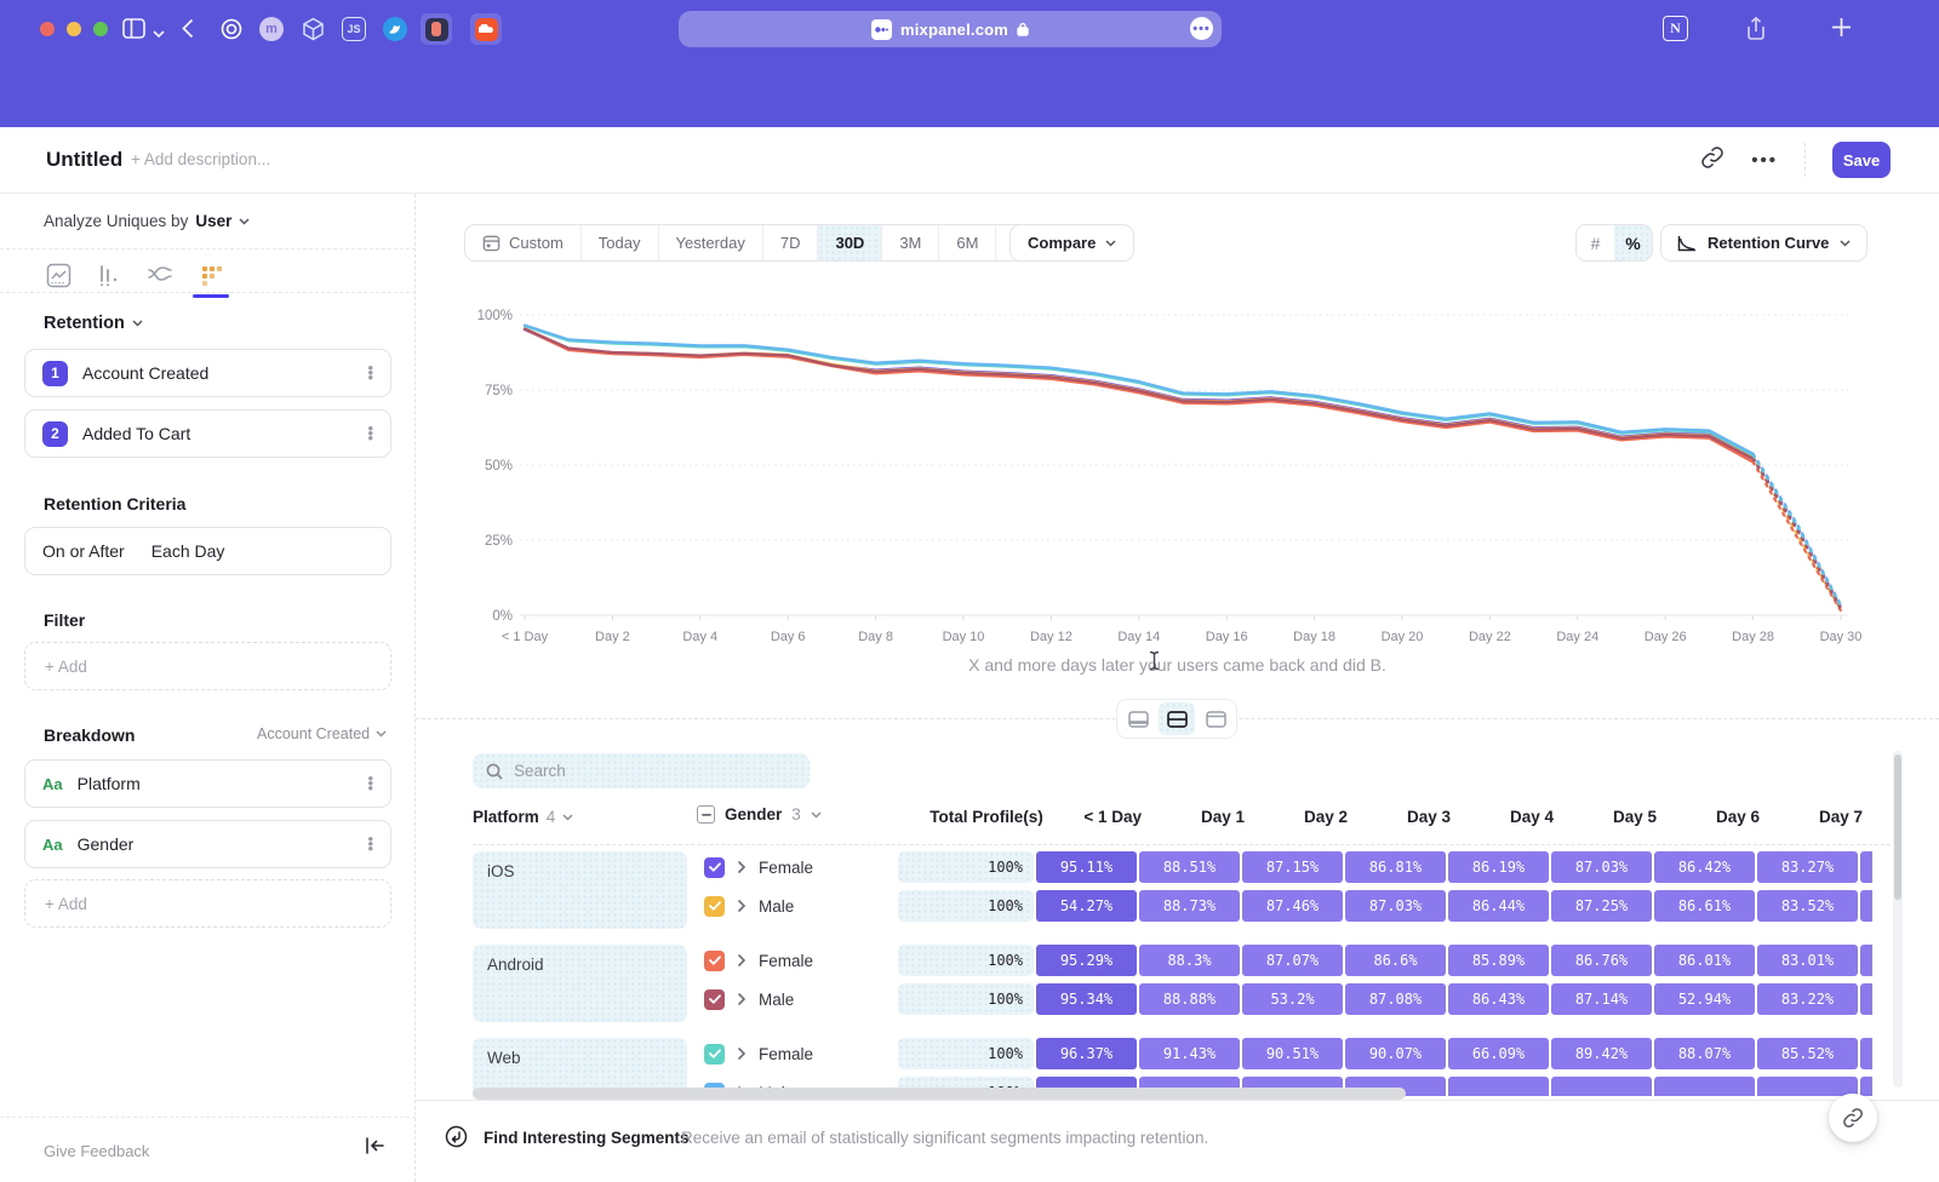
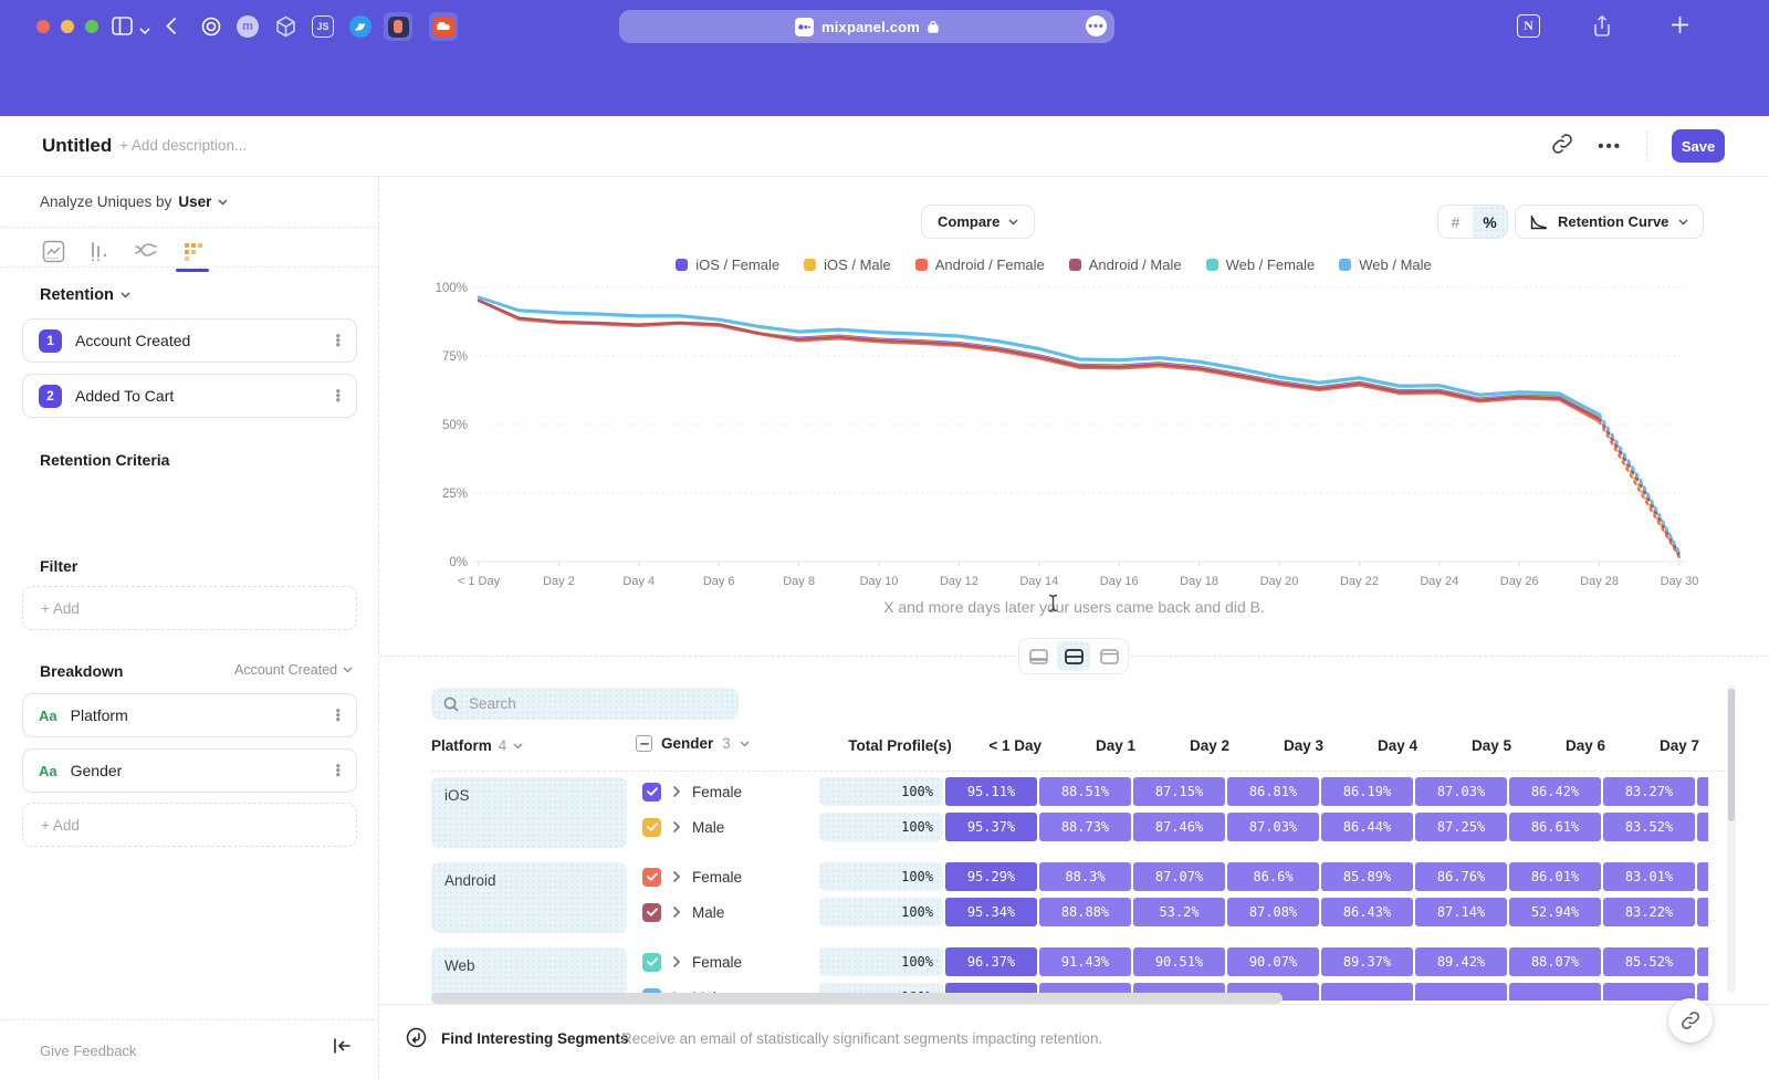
  m
  JS
  mixpanel.com
  •••
  N
  Untitled
  + Add description...
  •••
  Save
  Analyze Uniques by
  User
  Retention
  1
  Account Created
  •
  •
  •
  2
  Added To Cart
  •
  •
  •
  Retention Criteria
- On or After
- Each Day
  Filter
  + Add
  Breakdown
  Account Created
  Aa
  Platform
  •
  •
  •
  Aa
  Gender
  •
  •
  •
  + Add
  Give Feedback
- Custom
- Today
- Yesterday
- 7D
- 30D
- 3M
- 6M
  Compare
  #
  %
  Retention Curve
+ iOS / Female
+ iOS / Male
+ Android / Female
+ Android / Male
+ Web / Female
+ Web / Male
  0%
  25%
  50%
  75%
  100%
  < 1 Day
  Day 2
  Day 4
  Day 6
  Day 8
  Day 10
  Day 12
  Day 14
  Day 16
  Day 18
  Day 20
  Day 22
  Day 24
  Day 26
  Day 28
  Day 30
  X and more days later your users came back and did B.
  Search
  Platform
  4
  Gender
  3
  Total Profile(s)
  < 1 Day
  Day 1
  Day 2
  Day 3
  Day 4
  Day 5
  Day 6
  Day 7
  iOS
  Female
  100%
  95.11%
  88.51%
  87.15%
  86.81%
  86.19%
  87.03%
  86.42%
  83.27%
  Male
  100%
- 54.27%
+ 95.37%
  88.73%
  87.46%
  87.03%
  86.44%
  87.25%
  86.61%
  83.52%
  Android
  Female
  100%
  95.29%
  88.3%
  87.07%
  86.6%
  85.89%
  86.76%
  86.01%
  83.01%
  Male
  100%
  95.34%
  88.88%
  53.2%
  87.08%
  86.43%
  87.14%
  52.94%
  83.22%
  Web
  Female
  100%
  96.37%
  91.43%
  90.51%
  90.07%
- 66.09%
+ 89.37%
  89.42%
  88.07%
  85.52%
  Find Interesting Segments
  Receive an email of statistically significant segments impacting retention.
